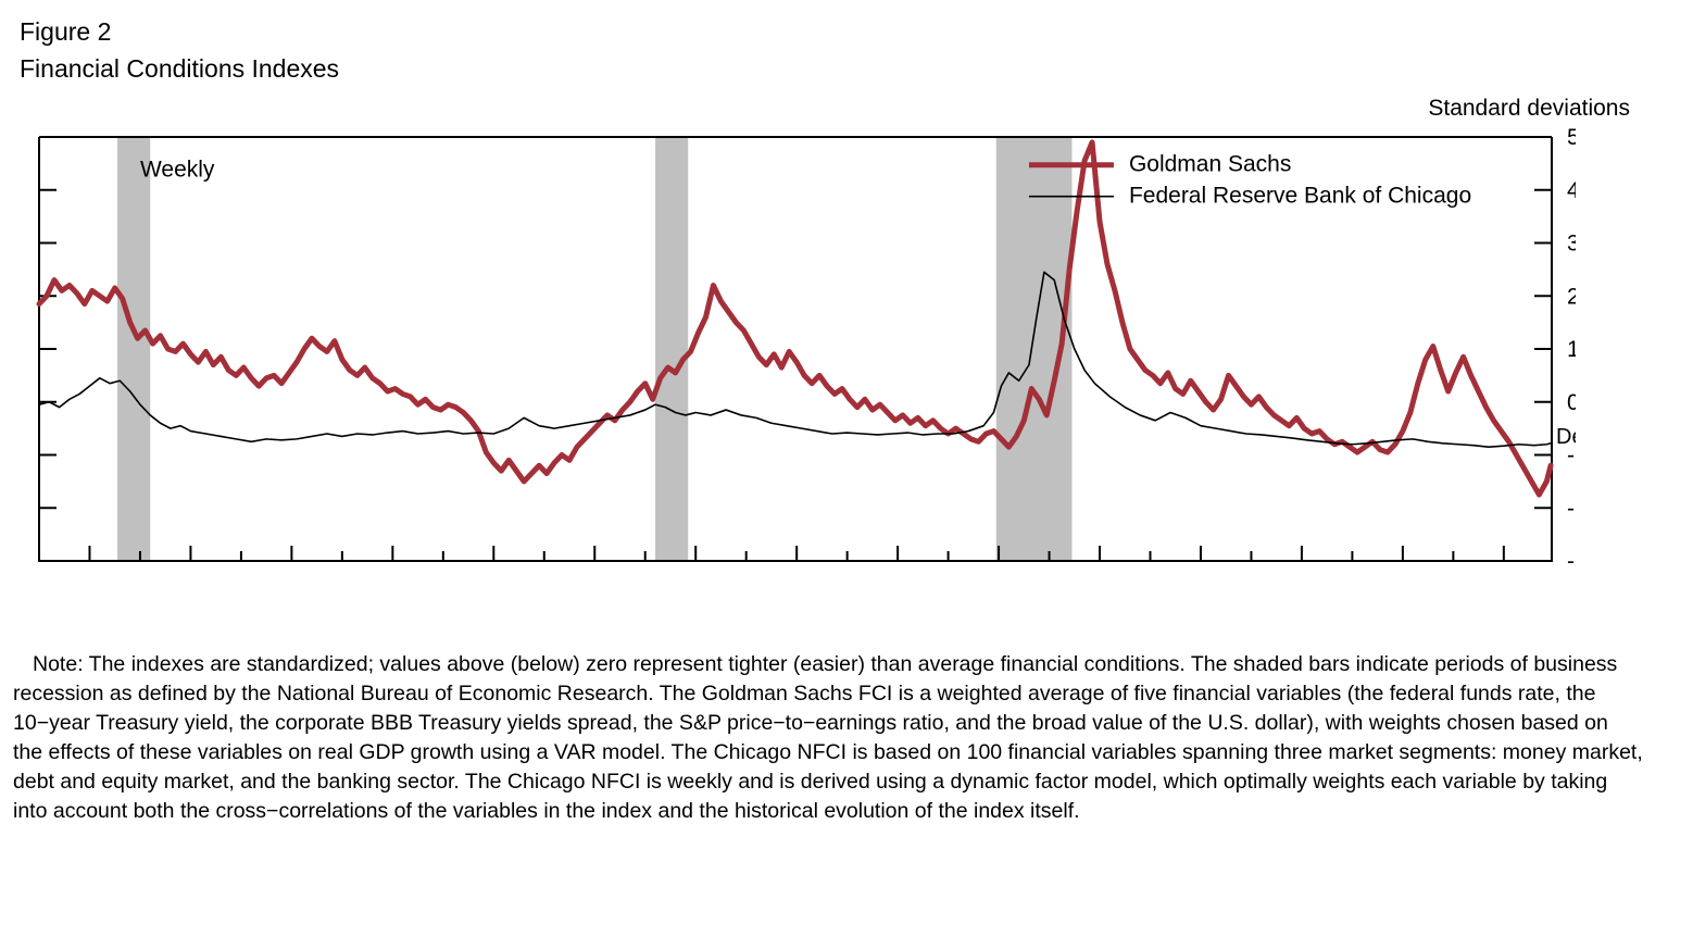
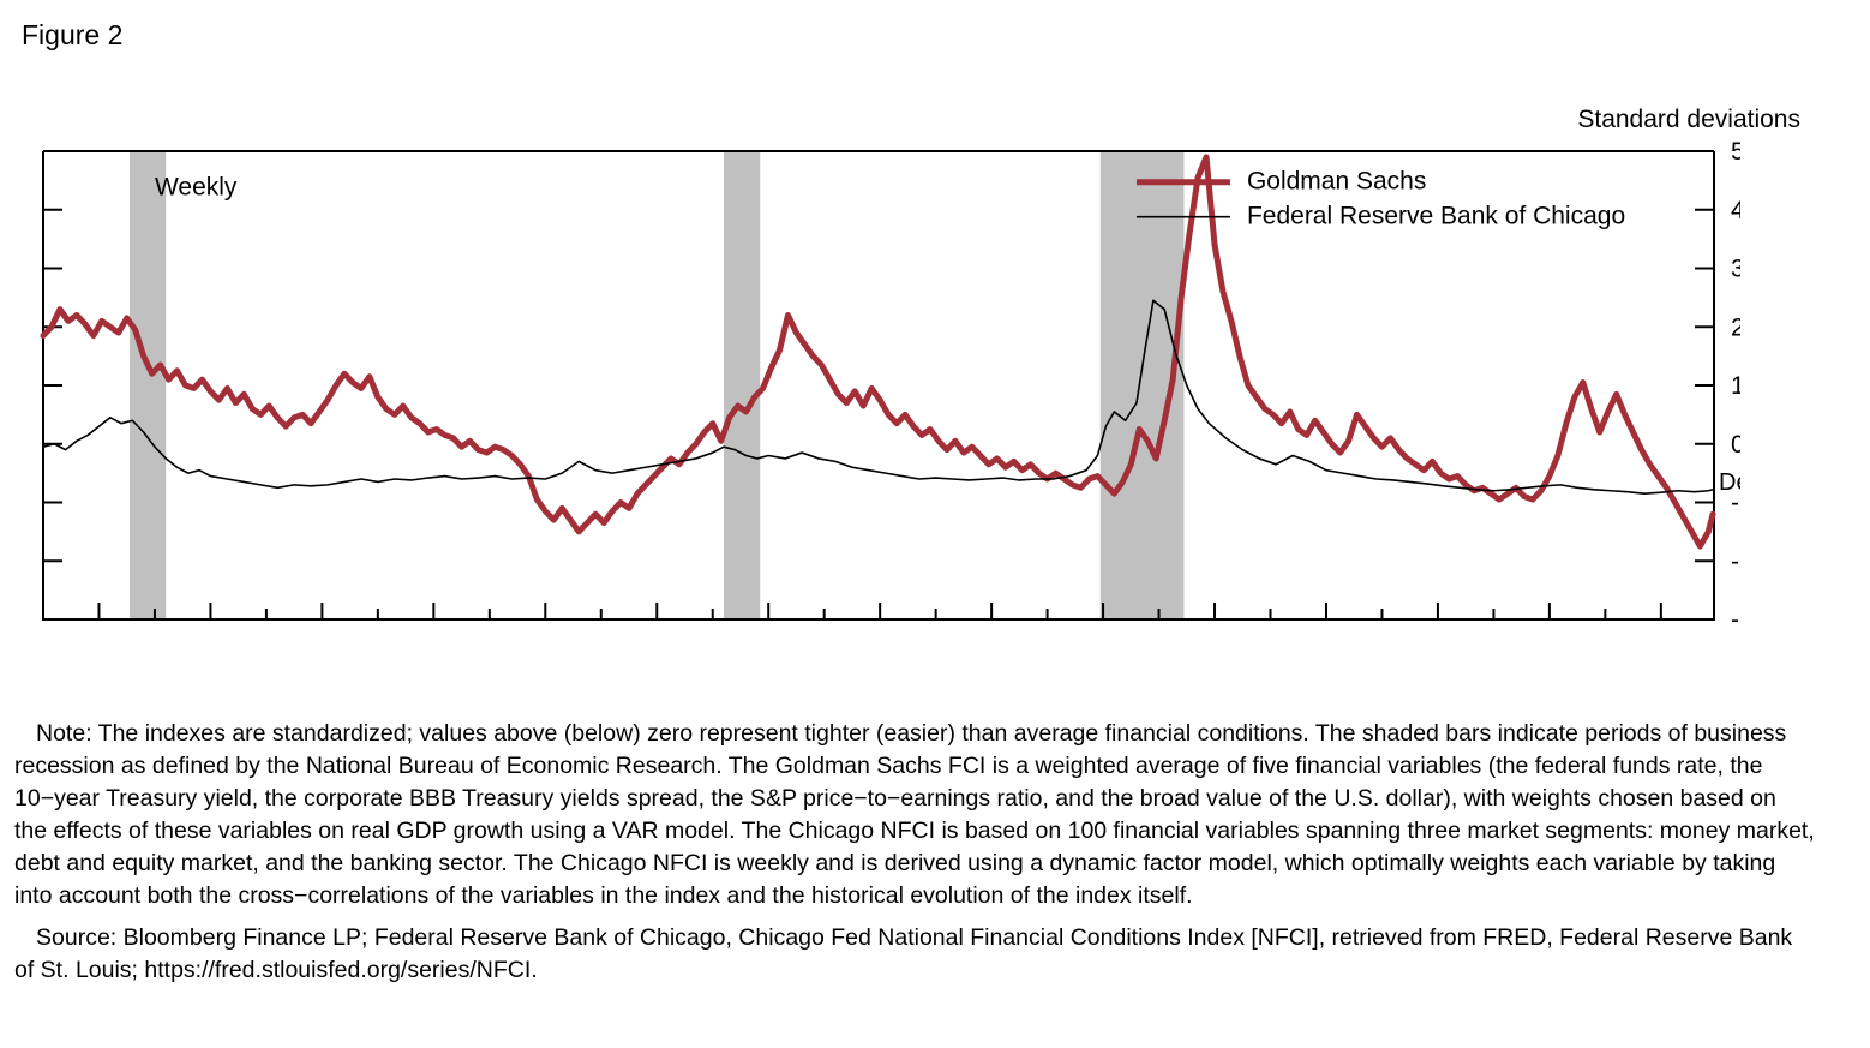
  Figure 2
- Financial Conditions Indexes
  Standard deviations
  0
  1
  2
  3
  4
  5
  Weekly
  Goldman Sachs
  Federal Reserve Bank of Chicago
  Note: The indexes are standardized; values above (below) zero represent tighter (easier) than average financial conditions. The shaded bars indicate periods of business recession as defined by the National Bureau of Economic Research. The Goldman Sachs FCI is a weighted average of five financial variables (the federal funds rate, the 10−year Treasury yield, the corporate BBB Treasury yields spread, the S&P price−to−earnings ratio, and the broad value of the U.S. dollar), with weights chosen based on the effects of these variables on real GDP growth using a VAR model. The Chicago NFCI is based on 100 financial variables spanning three market segments: money market, debt and equity market, and the banking sector. The Chicago NFCI is weekly and is derived using a dynamic factor model, which optimally weights each variable by taking into account both the cross−correlations of the variables in the index and the historical evolution of the index itself.
+ Source: Bloomberg Finance LP; Federal Reserve Bank of Chicago, Chicago Fed National Financial Conditions Index [NFCI], retrieved from FRED, Federal Reserve Bank of St. Louis; https://fred.stlouisfed.org/series/NFCI.
